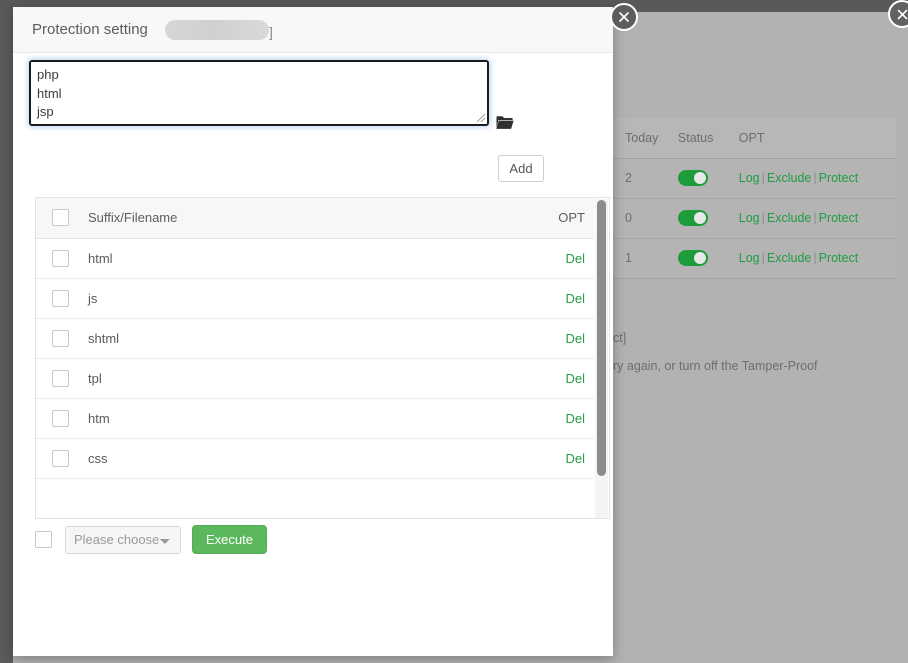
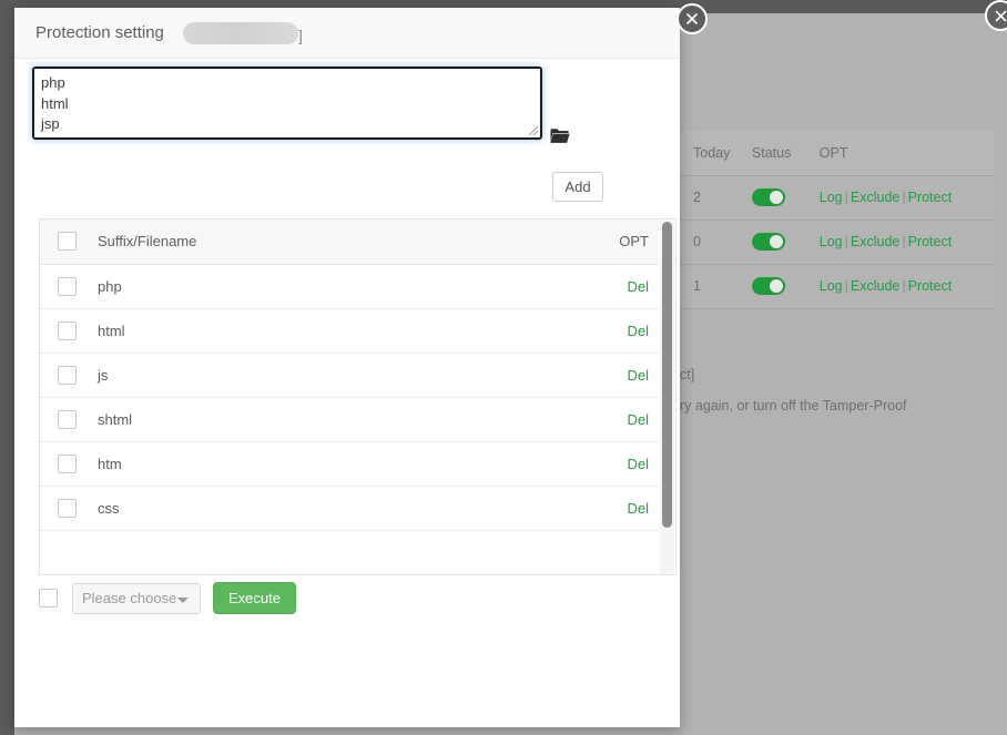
  Today	Status	OPT
  2		Log | Exclude Protect
  0		Log | Exclude Protect
  1		Log | Exclude Protect
  ct]
  ry again, or turn off the Tamper-Proof
  Protection setting
  ]
  php
  html
  jsp
  Add
  	Suffix/Filename	OPT
+ 	php	Del
  	html	Del
  	js	Del
  	shtml	Del
- 	tpl	Del
  	htm	Del
  	css	Del
  Please choose
  Execute
